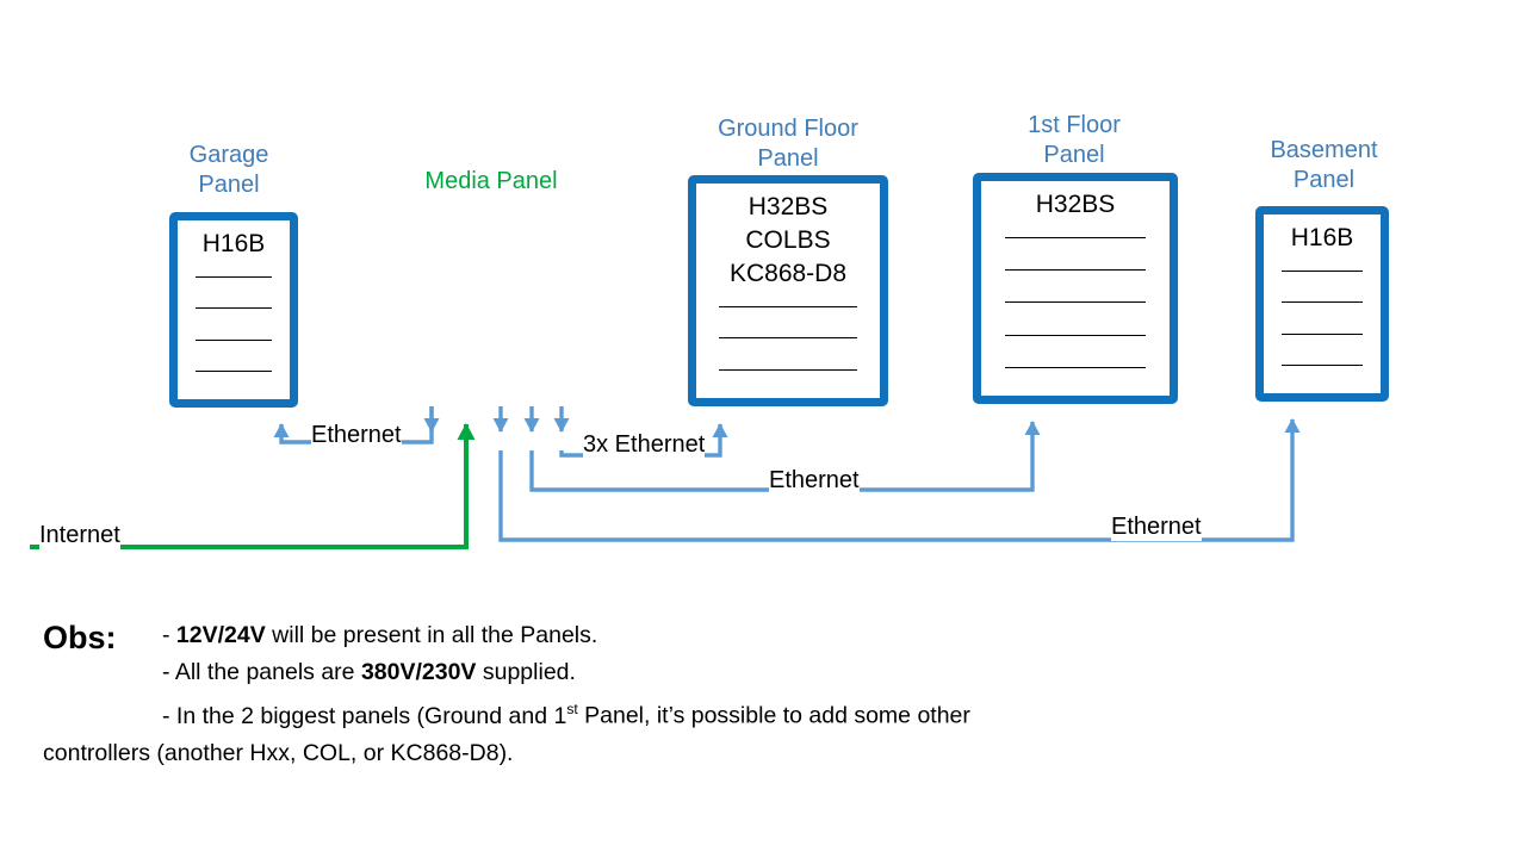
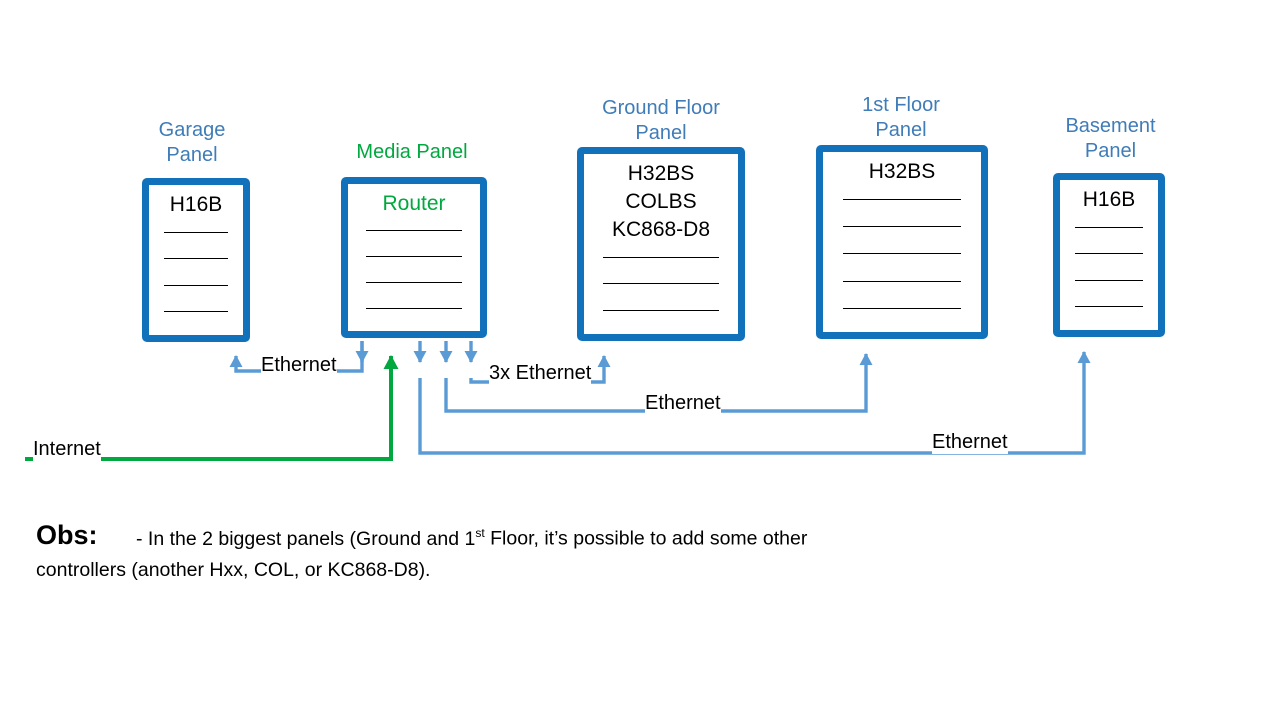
  Garage
  Panel
  Media Panel
  Ground Floor
  Panel
  1st Floor
  Panel
  Basement
  Panel
  H16B
+ Router
  H32BS
  COLBS
  KC868-D8
  H32BS
  H16B
  Ethernet
  3x Ethernet
  Ethernet
  Ethernet
  Internet
  Obs:
- - 12V/24V will be present in all the Panels.
- - All the panels are 380V/230V supplied.
- - In the 2 biggest panels (Ground and 1st Panel, it’s possible to add some other
+ - In the 2 biggest panels (Ground and 1st Floor, it’s possible to add some other
  controllers (another Hxx, COL, or KC868-D8).
